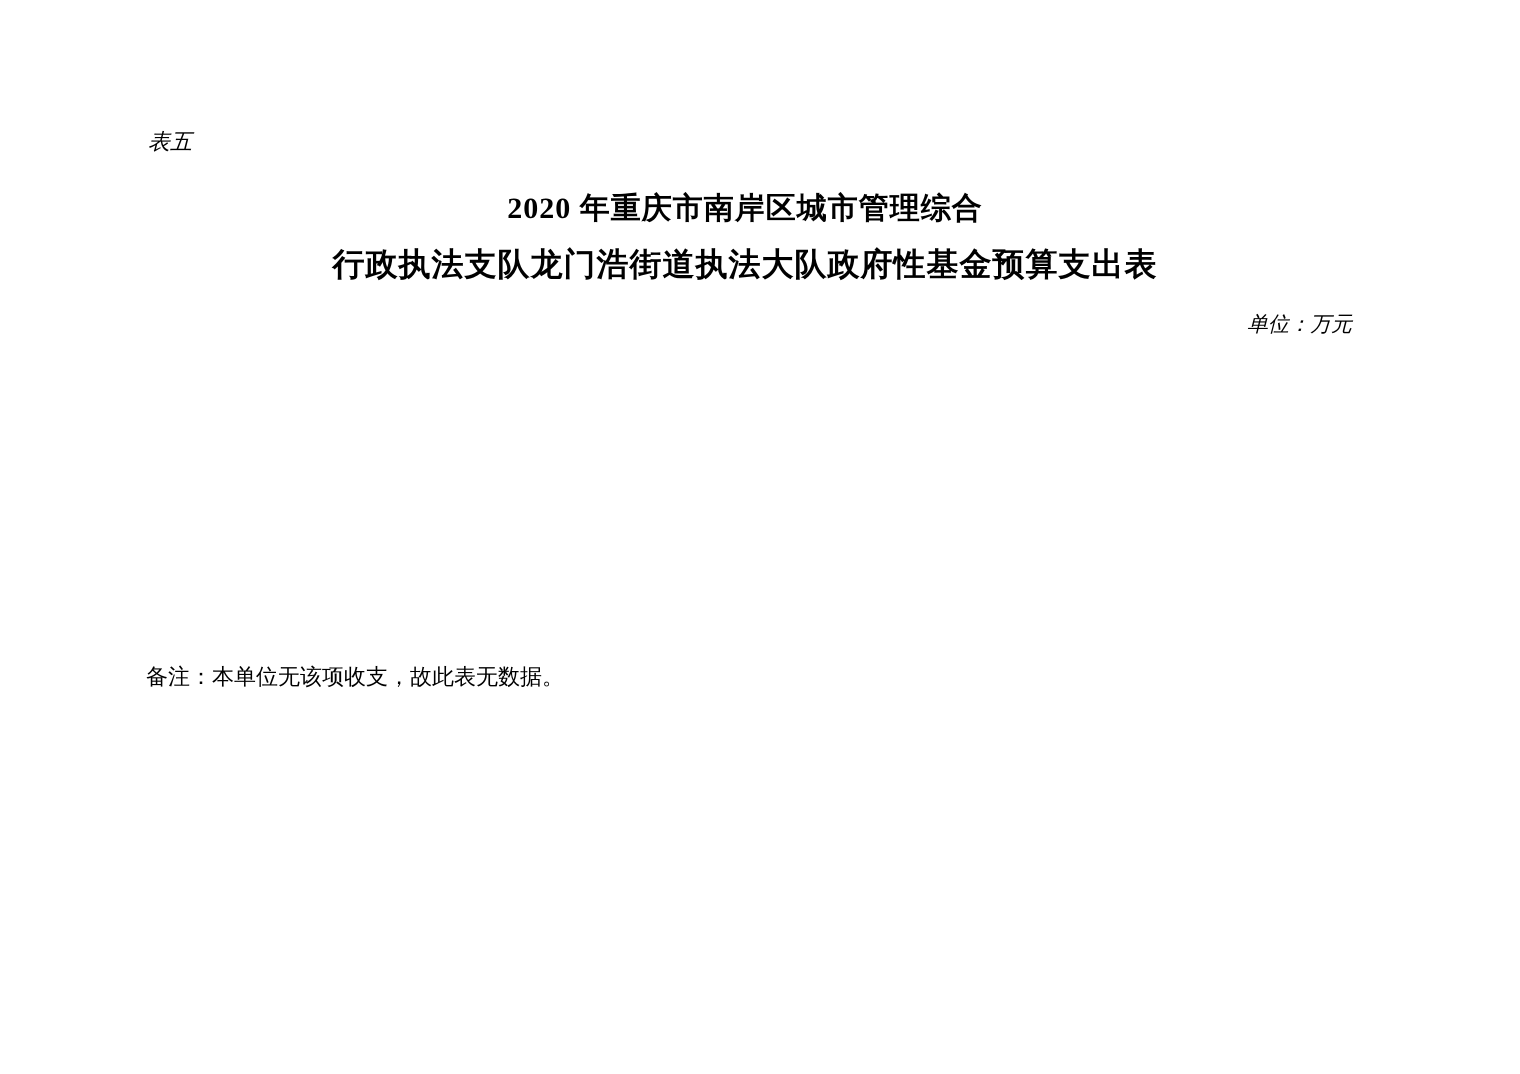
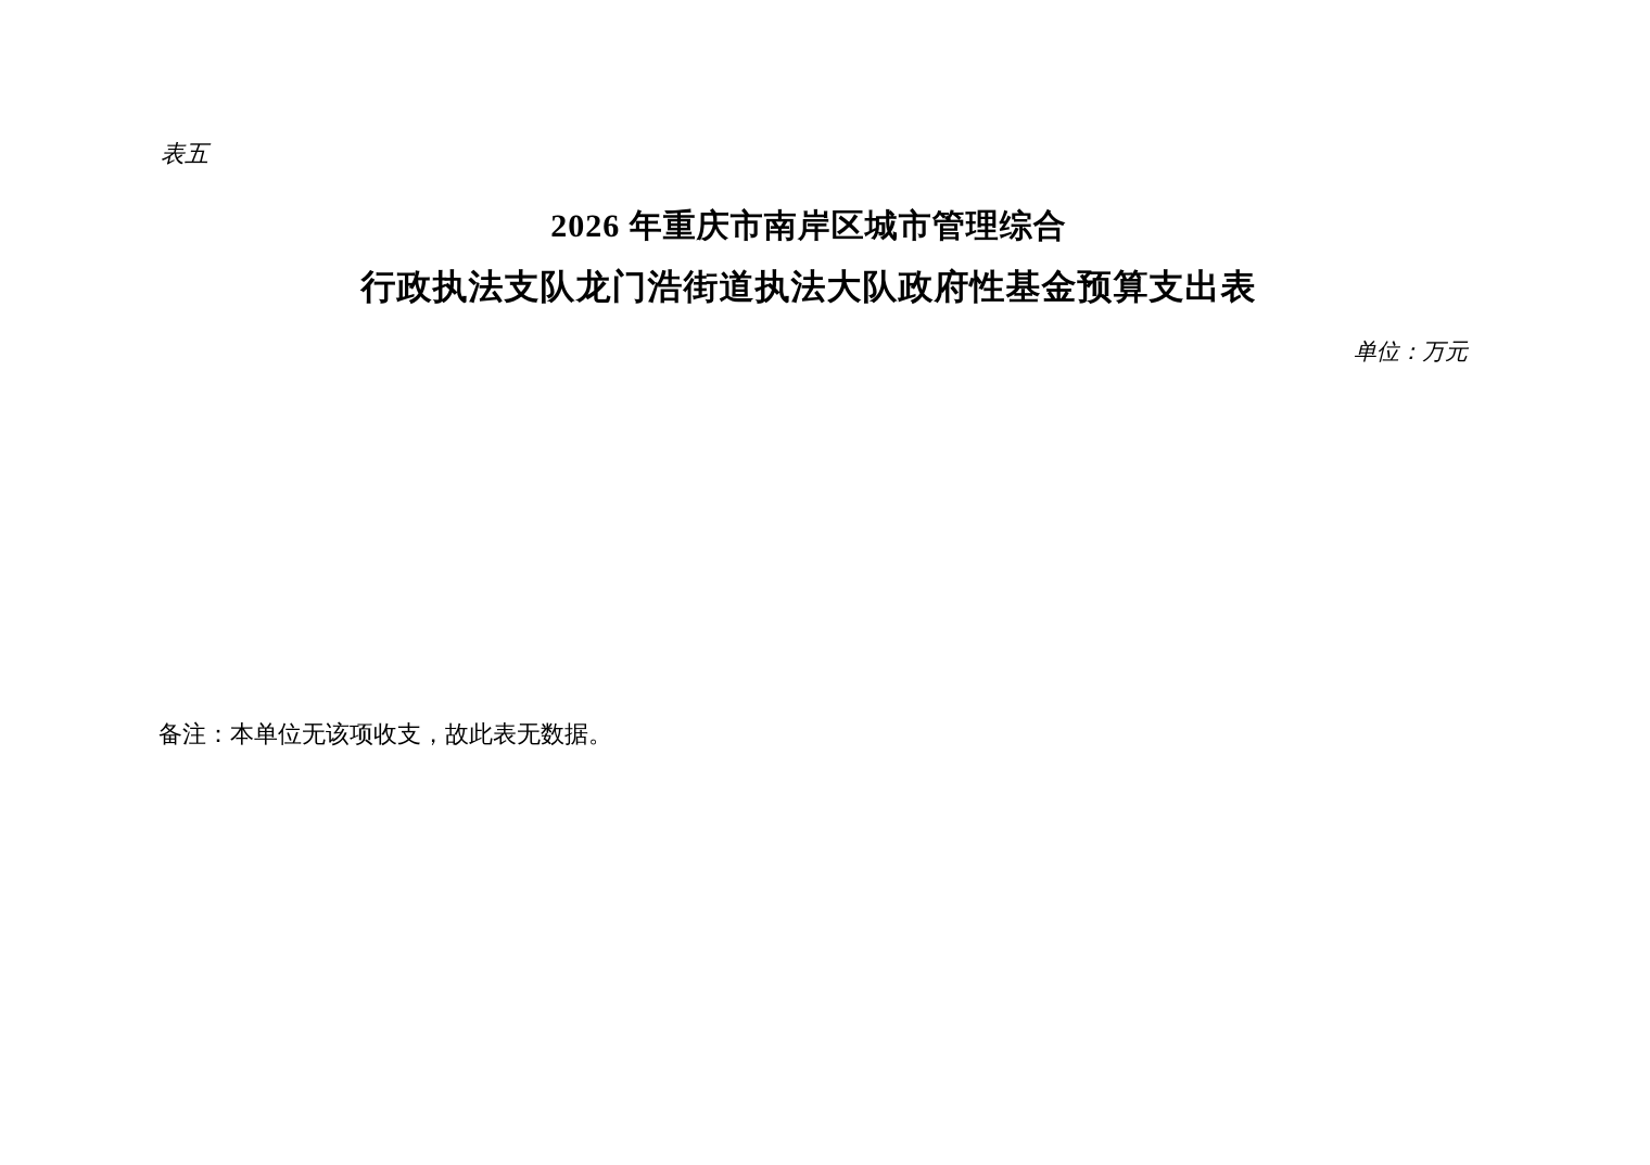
  表五
- 2020 年重庆市南岸区城市管理综合
+ 2026 年重庆市南岸区城市管理综合
  行政执法支队龙门浩街道执法大队政府性基金预算支出表
  单位：万元
  备注：本单位无该项收支，故此表无数据。
